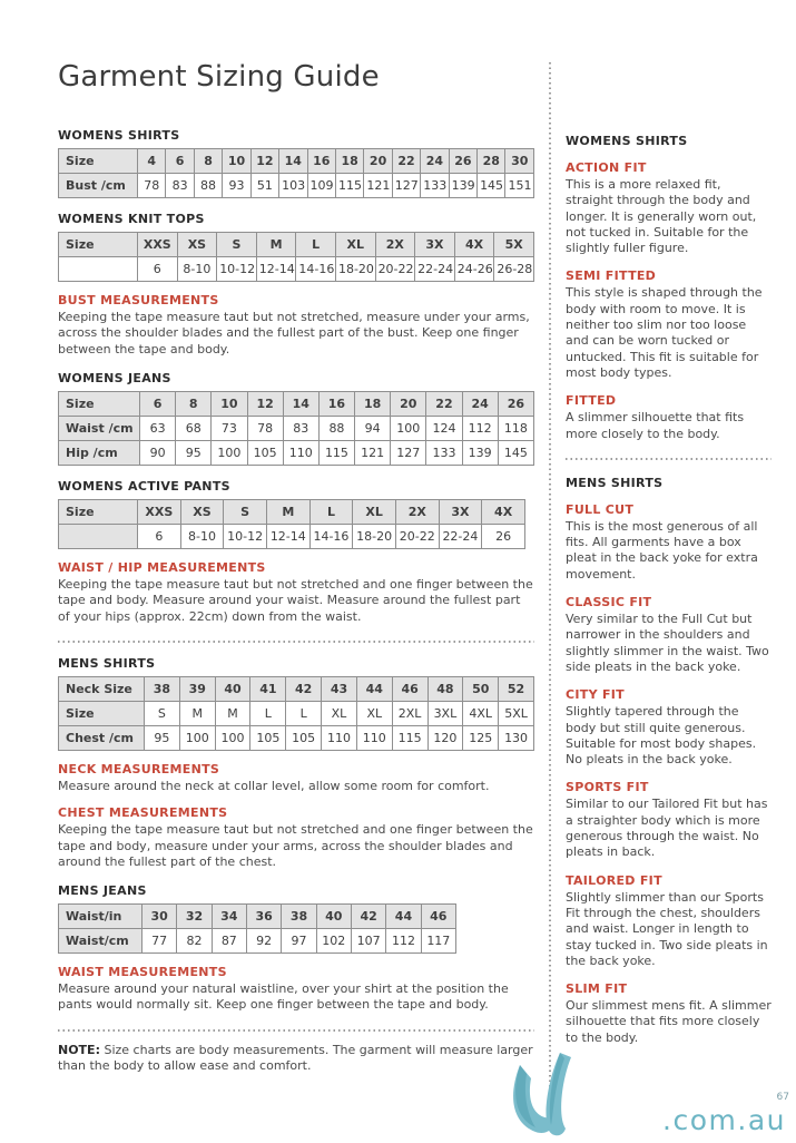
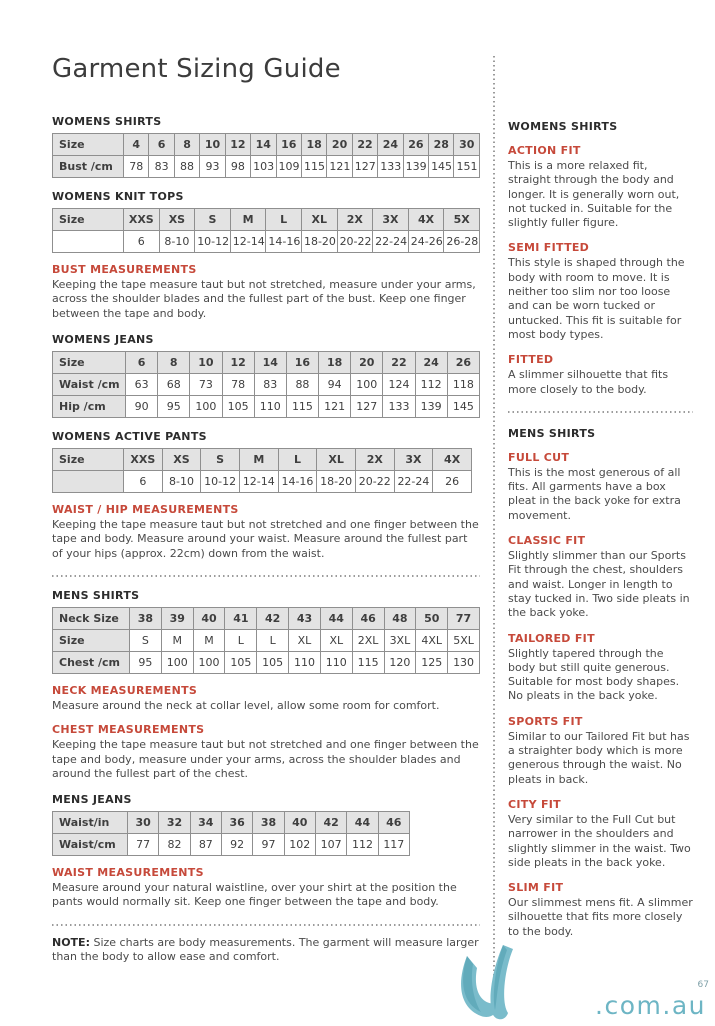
  Garment Sizing Guide
  WOMENS SHIRTS
  Size	4	6	8	10	12	14	16	18	20	22	24	26	28	30
- Bust /cm	78	83	88	93	51	103	109	115	121	127	133	139	145	151
+ Bust /cm	78	83	88	93	98	103	109	115	121	127	133	139	145	151
  WOMENS KNIT TOPS
  Size	XXS	XS	S	M	L	XL	2X	3X	4X	5X
  	6	8-10	10-12	12-14	14-16	18-20	20-22	22-24	24-26	26-28
  BUST MEASUREMENTS
  Keeping the tape measure taut but not stretched, measure under your arms, across the shoulder blades and the fullest part of the bust. Keep one finger between the tape and body.
  WOMENS JEANS
  Size	6	8	10	12	14	16	18	20	22	24	26
  Waist /cm	63	68	73	78	83	88	94	100	124	112	118
  Hip /cm	90	95	100	105	110	115	121	127	133	139	145
  WOMENS ACTIVE PANTS
  Size	XXS	XS	S	M	L	XL	2X	3X	4X
  	6	8-10	10-12	12-14	14-16	18-20	20-22	22-24	26
  WAIST / HIP MEASUREMENTS
  Keeping the tape measure taut but not stretched and one finger between the tape and body. Measure around your waist. Measure around the fullest part of your hips (approx. 22cm) down from the waist.
  MENS SHIRTS
- Neck Size	38	39	40	41	42	43	44	46	48	50	52
+ Neck Size	38	39	40	41	42	43	44	46	48	50	77
  Size	S	M	M	L	L	XL	XL	2XL	3XL	4XL	5XL
  Chest /cm	95	100	100	105	105	110	110	115	120	125	130
  NECK MEASUREMENTS
  Measure around the neck at collar level, allow some room for comfort.
  CHEST MEASUREMENTS
  Keeping the tape measure taut but not stretched and one finger between the tape and body, measure under your arms, across the shoulder blades and around the fullest part of the chest.
  MENS JEANS
  Waist/in	30	32	34	36	38	40	42	44	46
  Waist/cm	77	82	87	92	97	102	107	112	117
  WAIST MEASUREMENTS
  Measure around your natural waistline, over your shirt at the position the pants would normally sit. Keep one finger between the tape and body.
  NOTE: Size charts are body measurements. The garment will measure larger than the body to allow ease and comfort.
  WOMENS SHIRTS
  ACTION FIT
  This is a more relaxed fit, straight through the body and longer. It is generally worn out, not tucked in. Suitable for the slightly fuller figure.
  SEMI FITTED
  This style is shaped through the body with room to move. It is neither too slim nor too loose and can be worn tucked or untucked. This fit is suitable for most body types.
  FITTED
  A slimmer silhouette that fits more closely to the body.
  MENS SHIRTS
  FULL CUT
  This is the most generous of all fits. All garments have a box pleat in the back yoke for extra movement.
  CLASSIC FIT
- Very similar to the Full Cut but narrower in the shoulders and slightly slimmer in the waist. Two side pleats in the back yoke.
+ Slightly slimmer than our Sports Fit through the chest, shoulders and waist. Longer in length to stay tucked in. Two side pleats in the back yoke.
- CITY FIT
+ TAILORED FIT
  Slightly tapered through the body but still quite generous. Suitable for most body shapes. No pleats in the back yoke.
  SPORTS FIT
  Similar to our Tailored Fit but has a straighter body which is more generous through the waist. No pleats in back.
- TAILORED FIT
+ CITY FIT
- Slightly slimmer than our Sports Fit through the chest, shoulders and waist. Longer in length to stay tucked in. Two side pleats in the back yoke.
+ Very similar to the Full Cut but narrower in the shoulders and slightly slimmer in the waist. Two side pleats in the back yoke.
  SLIM FIT
  Our slimmest mens fit. A slimmer silhouette that fits more closely to the body.
  67
  .com.au
